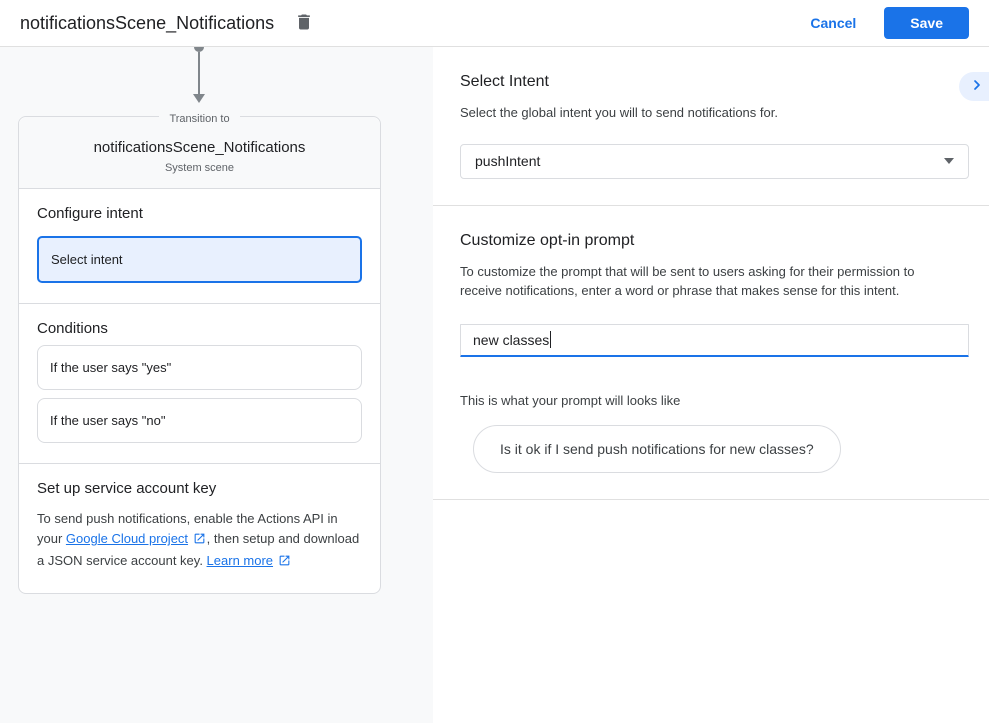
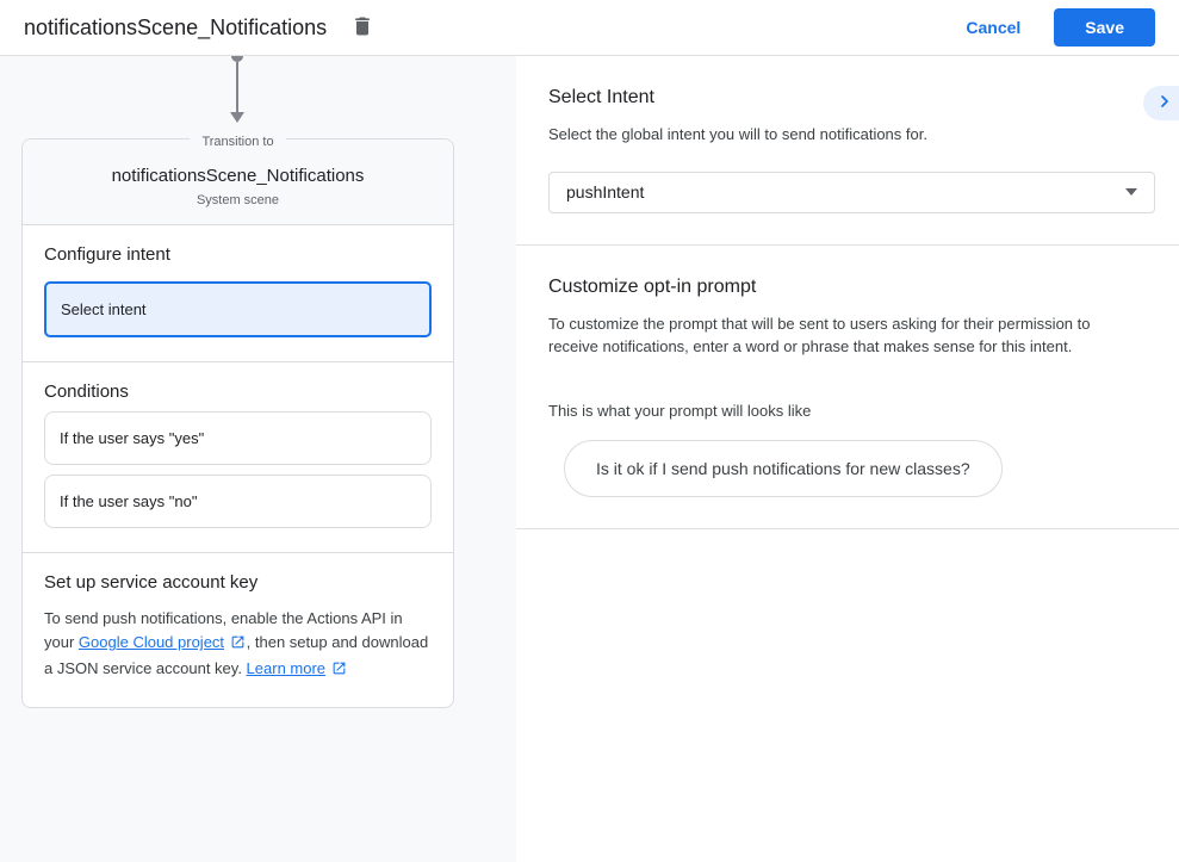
  notificationsScene_Notifications
  Cancel
  Save
  Transition to
  notificationsScene_Notifications
  System scene
  Configure intent
  Select intent
  Conditions
  If the user says "yes"
  If the user says "no"
  Set up service account key
  To send push notifications, enable the Actions API in your Google Cloud project , then setup and download a JSON service account key. Learn more
  Select Intent
  Select the global intent you will to send notifications for.
  pushIntent
  Customize opt-in prompt
  To customize the prompt that will be sent to users asking for their permission to receive notifications, enter a word or phrase that makes sense for this intent.
- new classes
  This is what your prompt will looks like
  Is it ok if I send push notifications for new classes?
